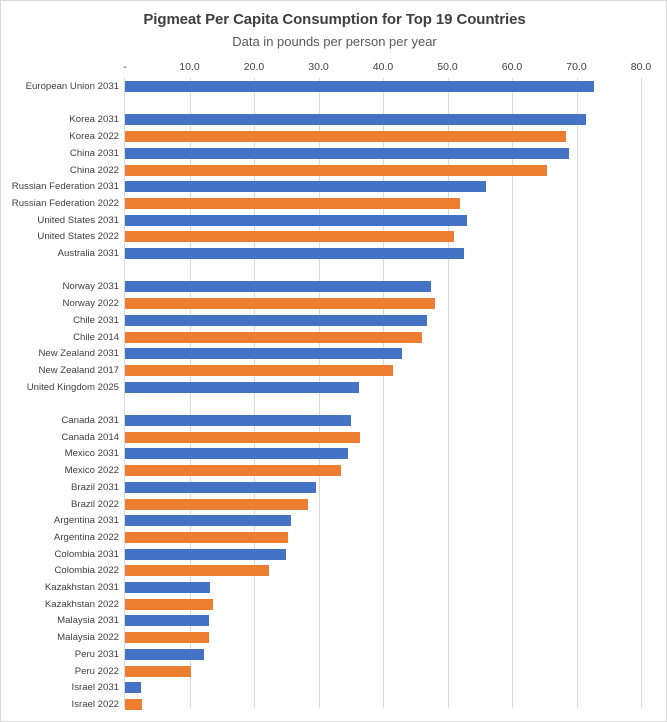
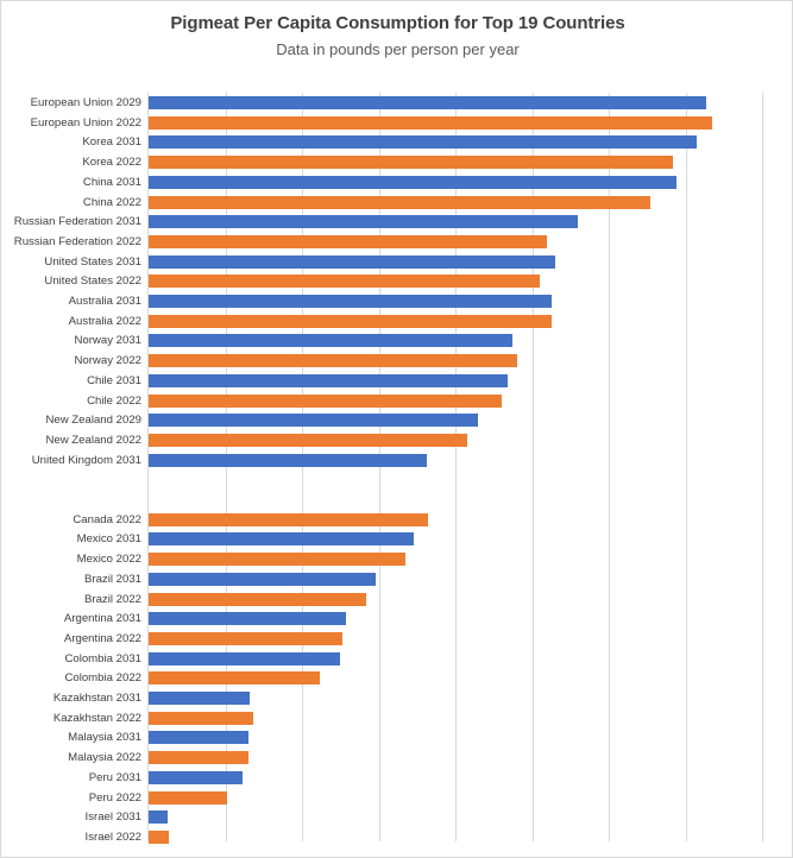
  Pigmeat Per Capita Consumption for Top 19 Countries
  Data in pounds per person per year
- -
- 10.0
- 20.0
- 30.0
- 40.0
- 50.0
- 60.0
- 70.0
- 80.0
- European Union 2031
+ European Union 2029
+ European Union 2022
  Korea 2031
  Korea 2022
  China 2031
  China 2022
  Russian Federation 2031
  Russian Federation 2022
  United States 2031
  United States 2022
  Australia 2031
+ Australia 2022
  Norway 2031
  Norway 2022
  Chile 2031
- Chile 2014
+ Chile 2022
- New Zealand 2031
+ New Zealand 2029
- New Zealand 2017
+ New Zealand 2022
- United Kingdom 2025
+ United Kingdom 2031
- Canada 2031
- Canada 2014
+ Canada 2022
  Mexico 2031
  Mexico 2022
  Brazil 2031
  Brazil 2022
  Argentina 2031
  Argentina 2022
  Colombia 2031
  Colombia 2022
  Kazakhstan 2031
  Kazakhstan 2022
  Malaysia 2031
  Malaysia 2022
  Peru 2031
  Peru 2022
  Israel 2031
  Israel 2022
